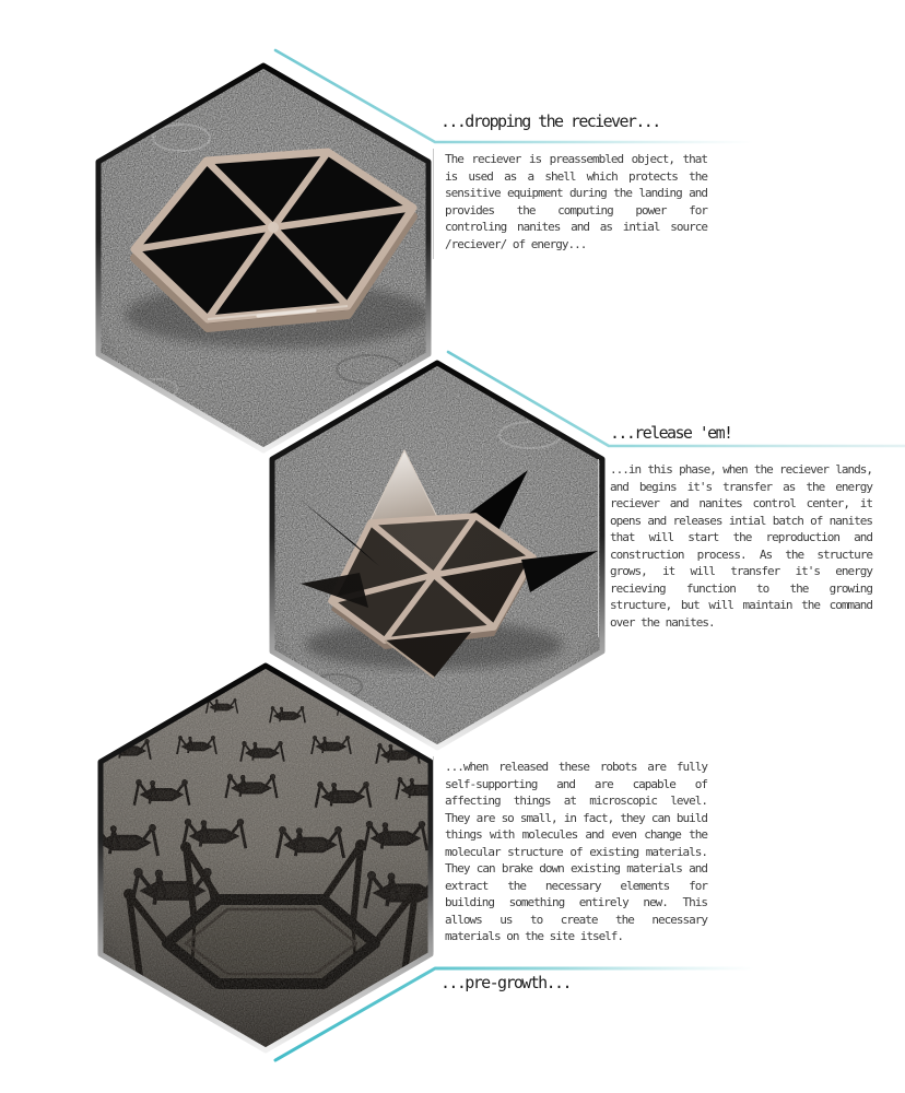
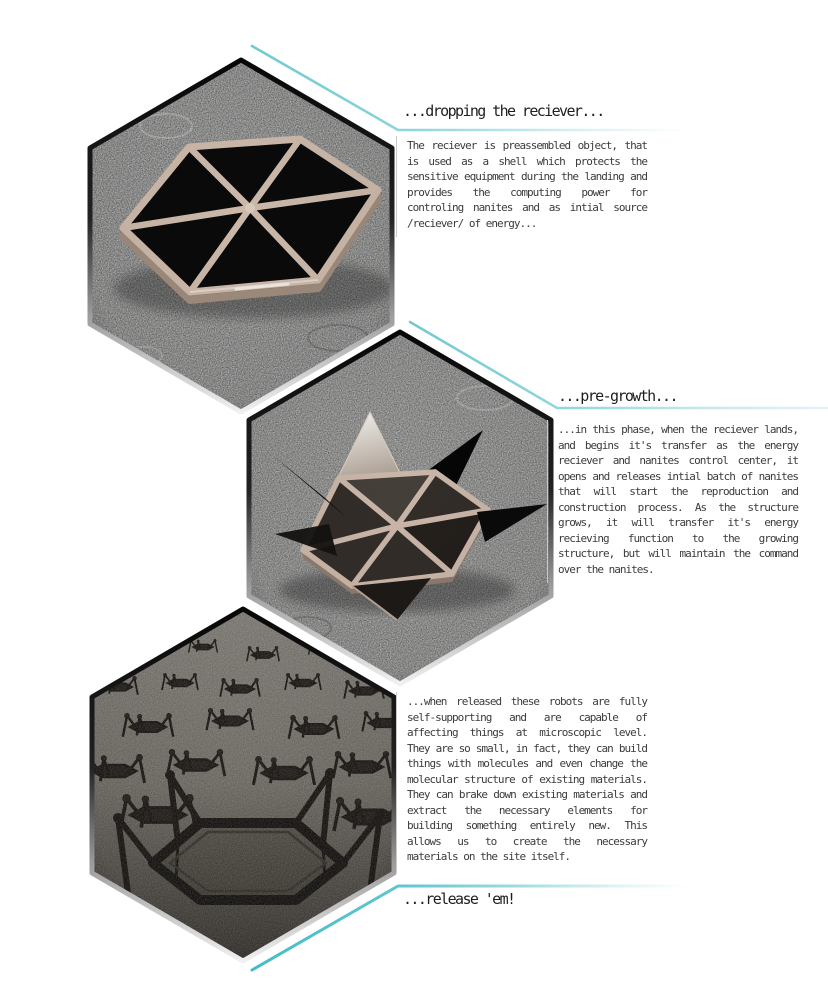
  ...dropping the reciever...
  The reciever is preassembled object, that is used as a shell which protects the sensitive equipment during the landing and provides the computing power for controling nanites and as intial source /reciever/ of energy...
- ...release 'em!
+ ...pre-growth...
  ...in this phase, when the reciever lands, and begins it's transfer as the energy reciever and nanites control center, it opens and releases intial batch of nanites that will start the reproduction and construction process. As the structure grows, it will transfer it's energy recieving function to the growing structure, but will maintain the command over the nanites.
  ...when released these robots are fully self-supporting and are capable of affecting things at microscopic level. They are so small, in fact, they can build things with molecules and even change the molecular structure of existing materials. They can brake down existing materials and extract the necessary elements for building something entirely new. This allows us to create the necessary materials on the site itself.
- ...pre-growth...
+ ...release 'em!
